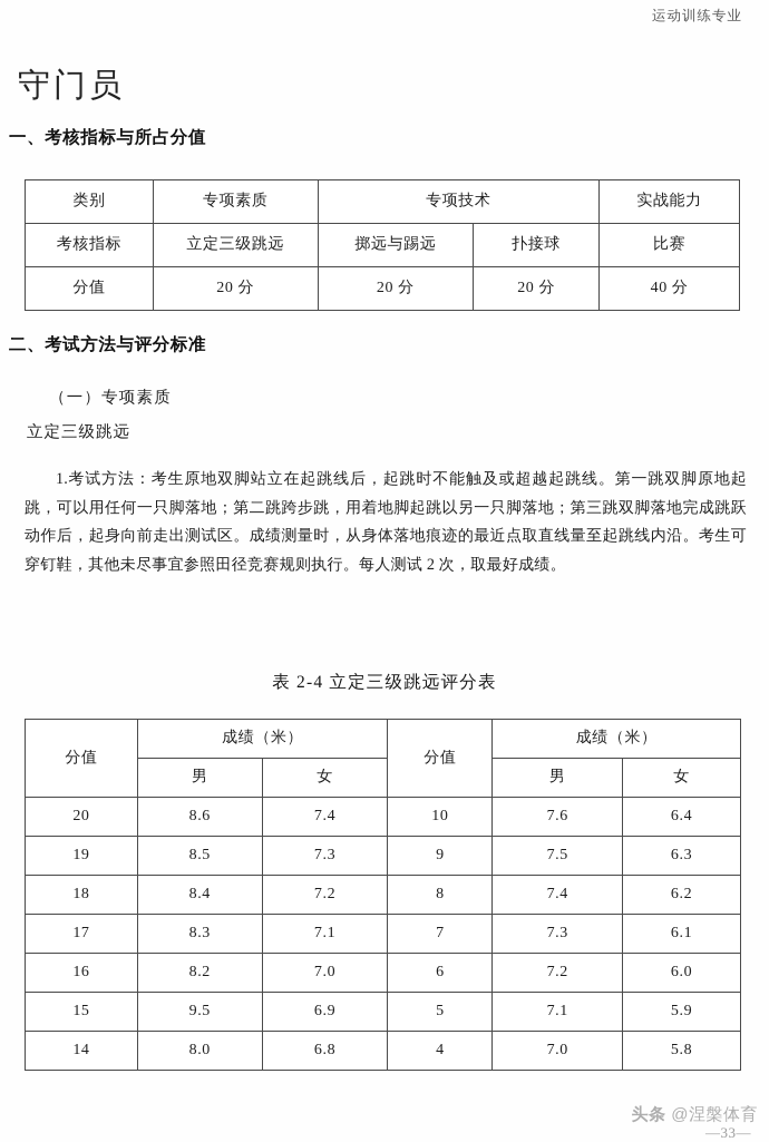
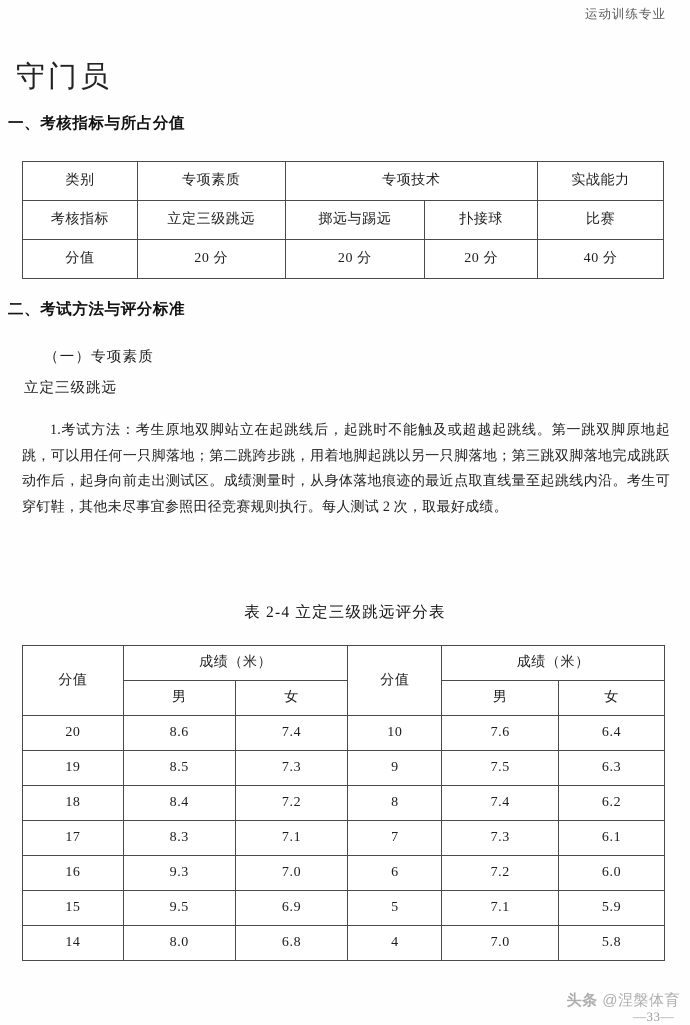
  运动训练专业
  守门员
  一、考核指标与所占分值
  类别	专项素质	专项技术	实战能力
  考核指标	立定三级跳远	掷远与踢远	扑接球	比赛
  分值	20 分	20 分	20 分	40 分
  二、考试方法与评分标准
  （一）专项素质
  立定三级跳远
  1.考试方法：考生原地双脚站立在起跳线后，起跳时不能触及或超越起跳线。第一跳双脚原地起跳，可以用任何一只脚落地；第二跳跨步跳，用着地脚起跳以另一只脚落地；第三跳双脚落地完成跳跃动作后，起身向前走出测试区。成绩测量时，从身体落地痕迹的最近点取直线量至起跳线内沿。考生可穿钉鞋，其他未尽事宜参照田径竞赛规则执行。每人测试 2 次，取最好成绩。
  表 2-4 立定三级跳远评分表
  分值	成绩（米）	分值	成绩（米）
  男	女	男	女
  20	8.6	7.4	10	7.6	6.4
  19	8.5	7.3	9	7.5	6.3
  18	8.4	7.2	8	7.4	6.2
  17	8.3	7.1	7	7.3	6.1
- 16	8.2	7.0	6	7.2	6.0
+ 16	9.3	7.0	6	7.2	6.0
  15	9.5	6.9	5	7.1	5.9
  14	8.0	6.8	4	7.0	5.8
  头条 @涅槃体育
  —33—
